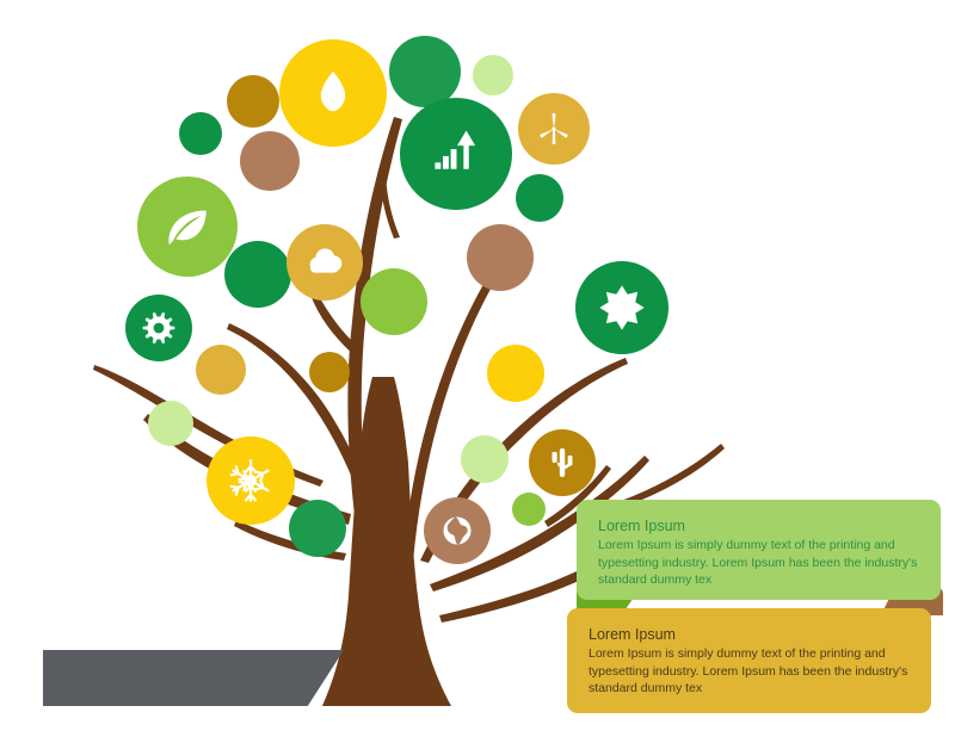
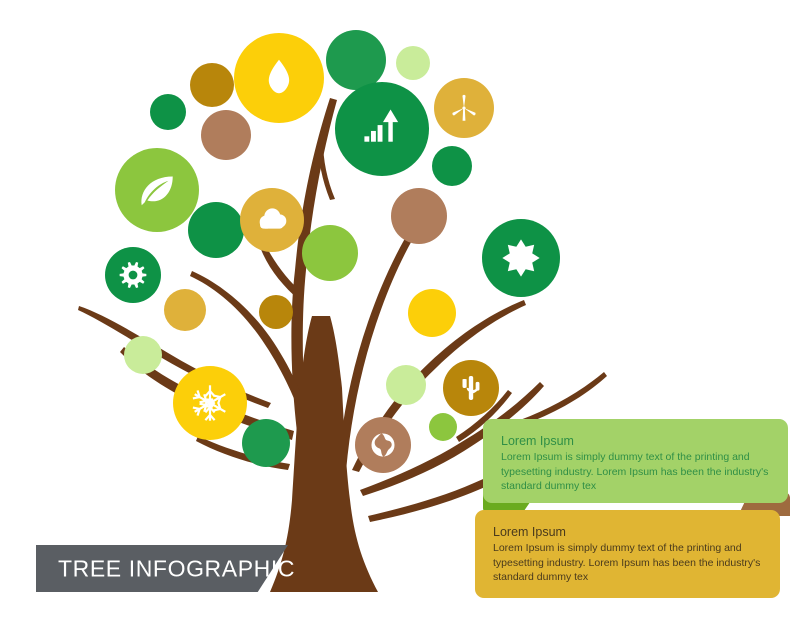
+ TREE INFOGRAPHIC
  Lorem Ipsum
  Lorem Ipsum is simply dummy text of the printing and typesetting industry. Lorem Ipsum has been the industry's standard dummy tex
  Lorem Ipsum
  Lorem Ipsum is simply dummy text of the printing and typesetting industry. Lorem Ipsum has been the industry's standard dummy tex
